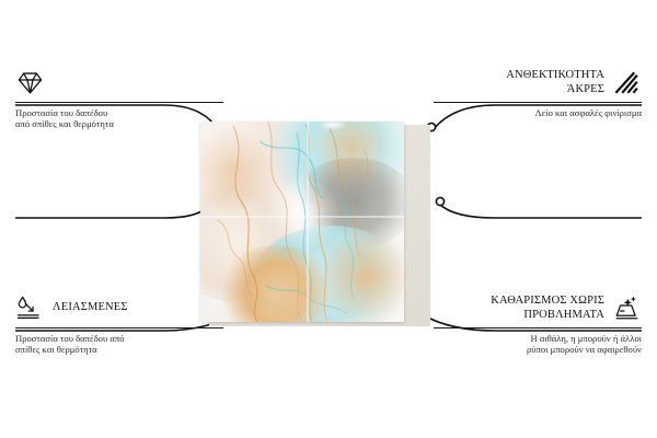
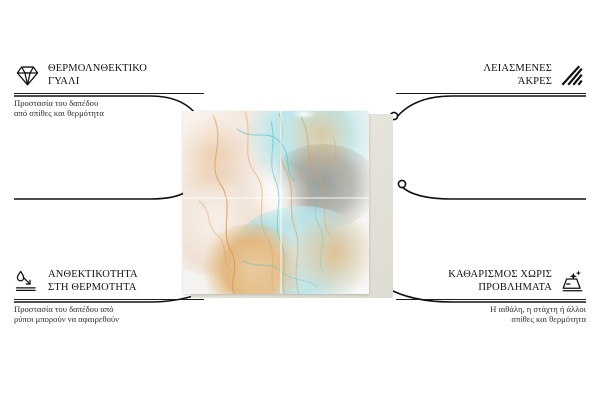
+ ΘΕΡΜΟΛΝΘΕΚΤΙΚΟ
+ ΓΥΑΛΙ
  Προστασία του δαπέδου
  από σπίθες και θερμότητα
- ΛΕΙΑΣΜΕΝΕΣ
+ ΑΝΘΕΚΤΙΚΟΤΗΤΑ
+ ΣΤΗ ΘΕΡΜΟΤΗΤΑ
  Προστασία του δαπέδου από
- σπίθες και θερμότητα
+ ρύποι μπορούν να αφαιρεθούν
- ΑΝΘΕΚΤΙΚΟΤΗΤΑ
+ ΛΕΙΑΣΜΕΝΕΣ
  ΆΚΡΕΣ
- Λείο και ασφαλές φινίρισμα
  ΚΑΘΑΡΙΣΜΟΣ ΧΩΡΙΣ
  ΠΡΟΒΛΗΜΑΤΑ
- Η αιθάλη, η μπορούν ή άλλοι
+ Η αιθάλη, η στάχτη ή άλλοι
- ρύποι μπορούν να αφαιρεθούν
+ σπίθες και θερμότητα
